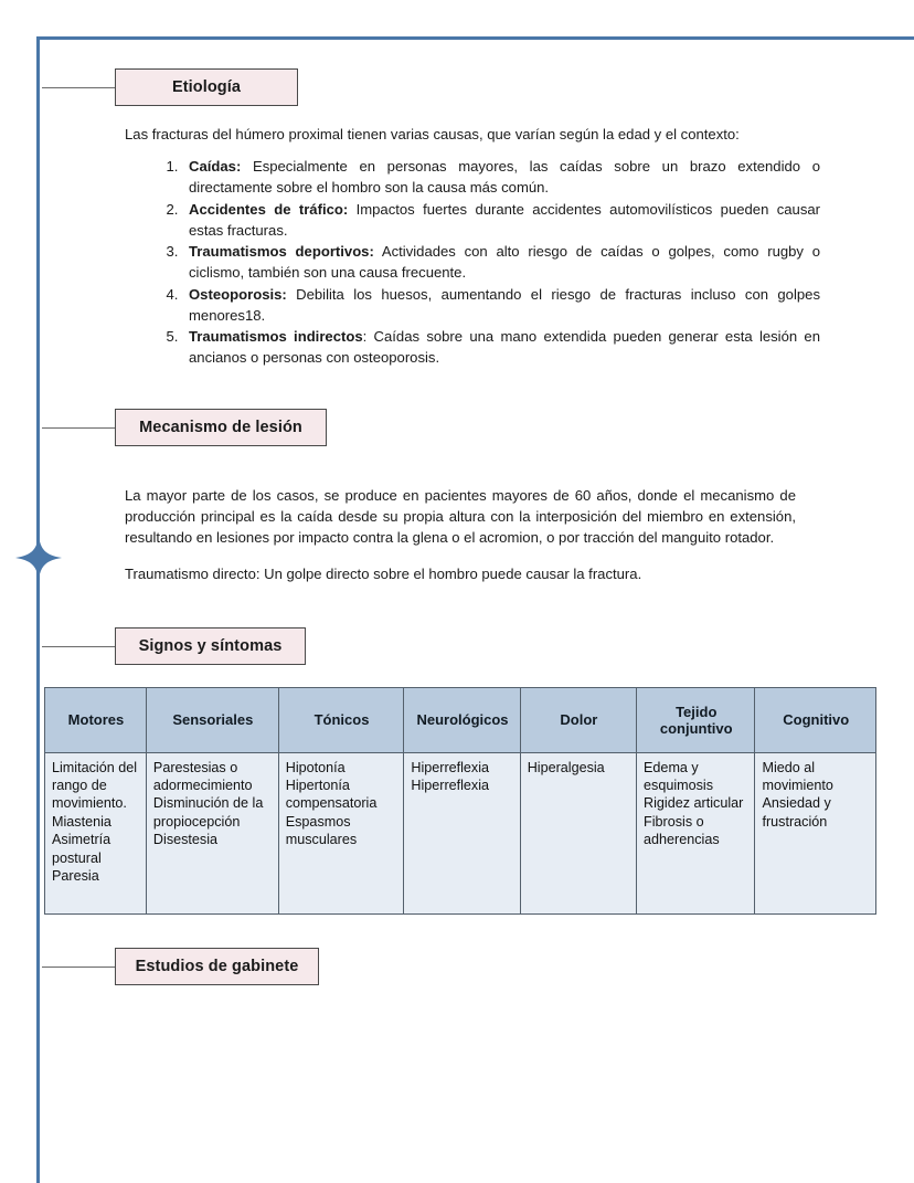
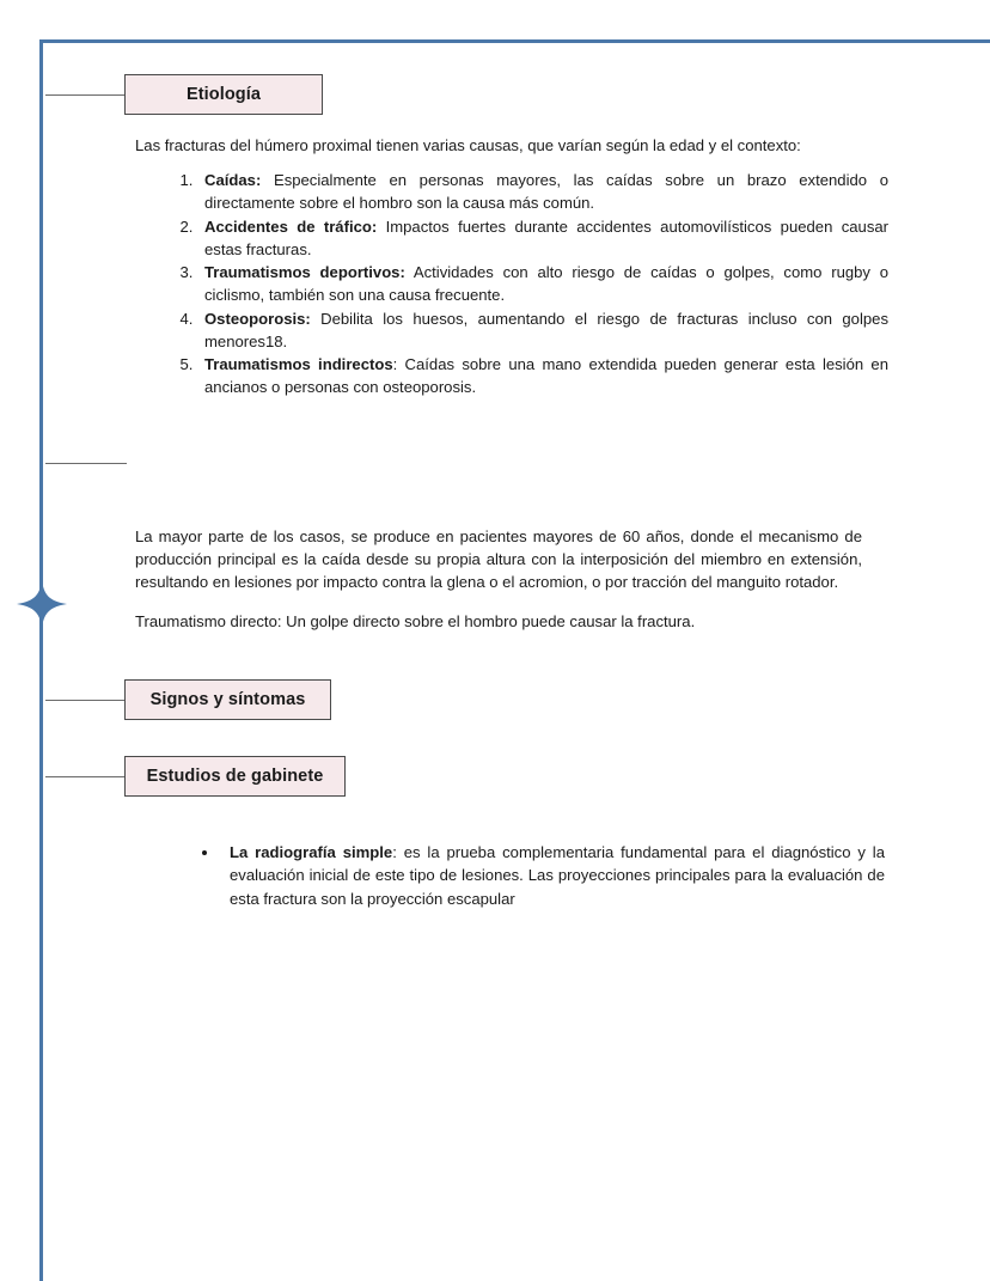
  Etiología
  Las fracturas del húmero proximal tienen varias causas, que varían según la edad y el contexto:
  Caídas: Especialmente en personas mayores, las caídas sobre un brazo extendido o directamente sobre el hombro son la causa más común.
  Accidentes de tráfico: Impactos fuertes durante accidentes automovilísticos pueden causar estas fracturas.
  Traumatismos deportivos: Actividades con alto riesgo de caídas o golpes, como rugby o ciclismo, también son una causa frecuente.
  Osteoporosis: Debilita los huesos, aumentando el riesgo de fracturas incluso con golpes menores18.
  Traumatismos indirectos: Caídas sobre una mano extendida pueden generar esta lesión en ancianos o personas con osteoporosis.
- Mecanismo de lesión
  La mayor parte de los casos, se produce en pacientes mayores de 60 años, donde el mecanismo de producción principal es la caída desde su propia altura con la interposición del miembro en extensión, resultando en lesiones por impacto contra la glena o el acromion, o por tracción del manguito rotador.
  Traumatismo directo: Un golpe directo sobre el hombro puede causar la fractura.
  Signos y síntomas
- Motores	Sensoriales	Tónicos	Neurológicos	Dolor	Tejido conjuntivo	Cognitivo
- Limitación del rango de movimiento. Miastenia Asimetría postural Paresia	Parestesias o adormecimiento Disminución de la propiocepción Disestesia	Hipotonía Hipertonía compensatoria Espasmos musculares	Hiperreflexia Hiperreflexia	Hiperalgesia	Edema y esquimosis Rigidez articular Fibrosis o adherencias	Miedo al movimiento Ansiedad y frustración
  Estudios de gabinete
+ La radiografía simple: es la prueba complementaria fundamental para el diagnóstico y la evaluación inicial de este tipo de lesiones. Las proyecciones principales para la evaluación de esta fractura son la proyección escapular
